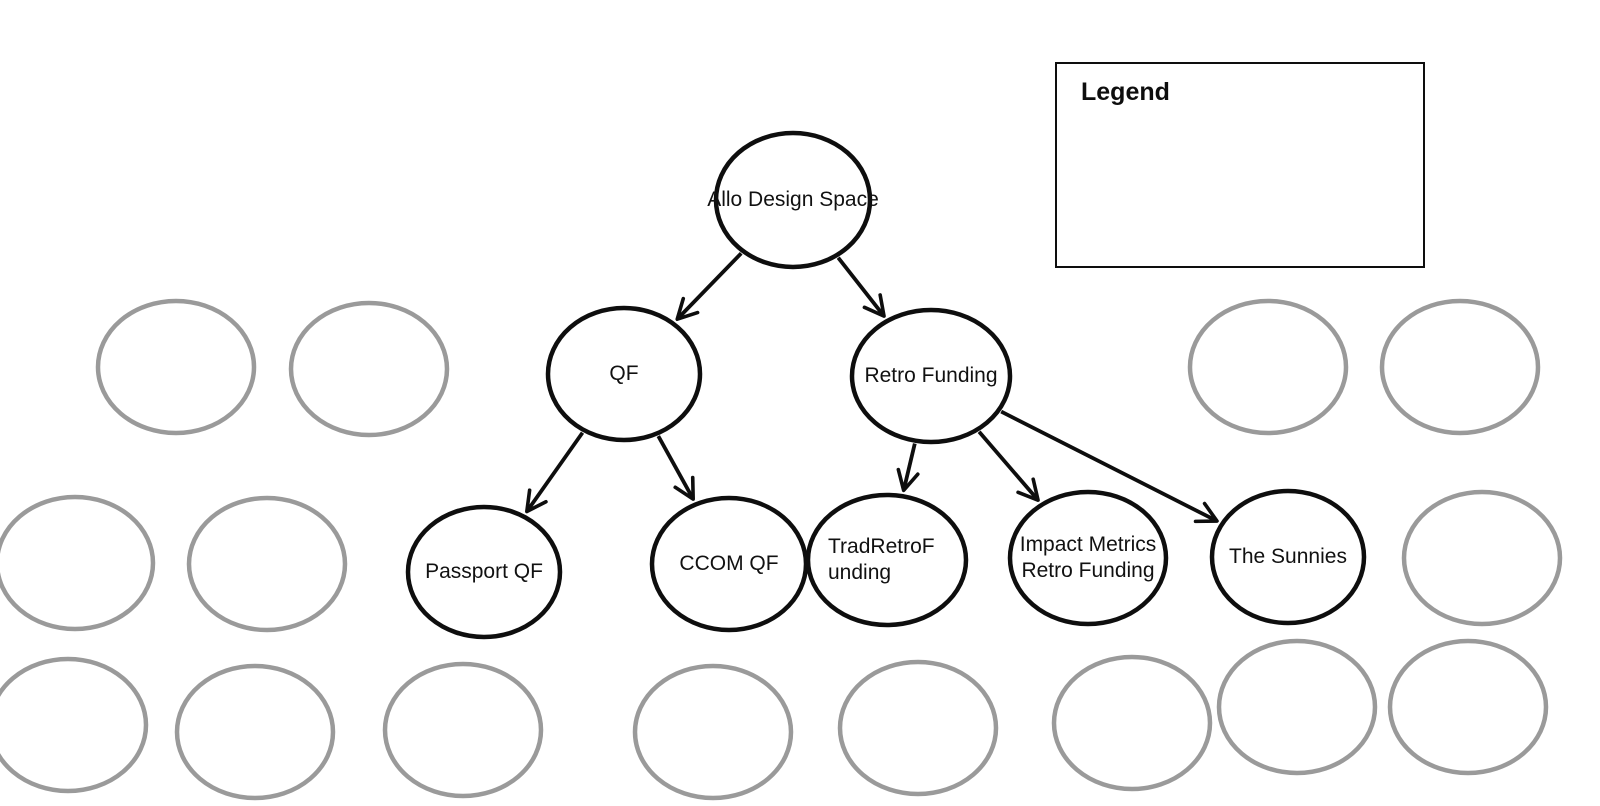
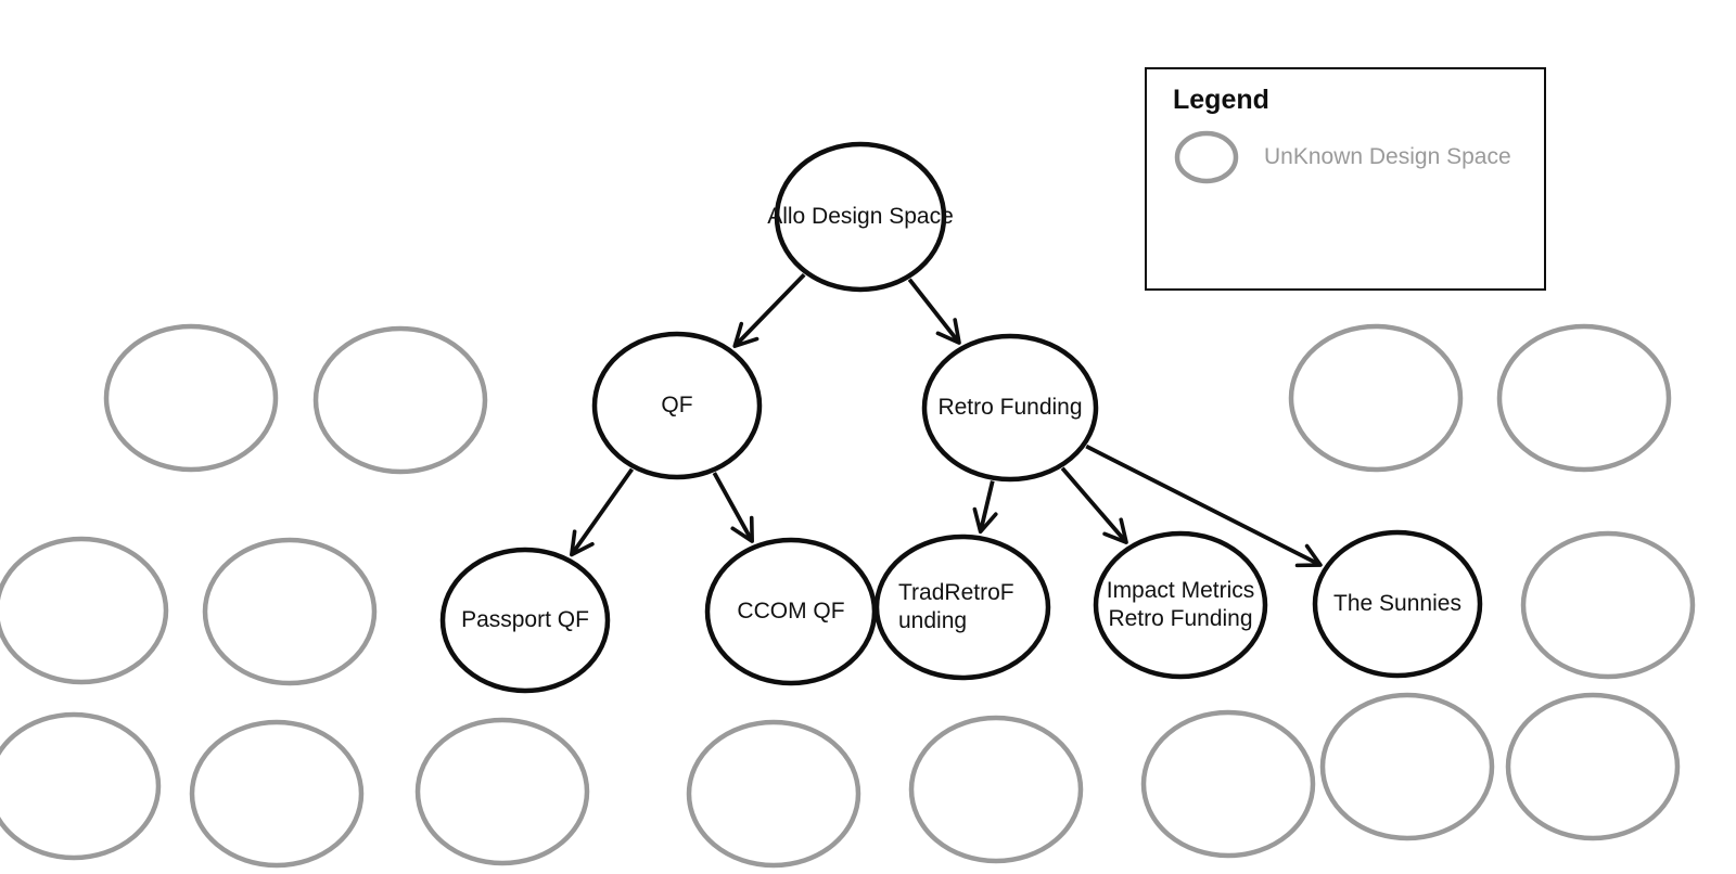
  Allo Design Space
  QF
  Retro Funding
  Passport QF
  CCOM QF
  TradRetroFunding
  Impact Metrics Retro Funding
  The Sunnies
  Legend
+ UnKnown Design Space
